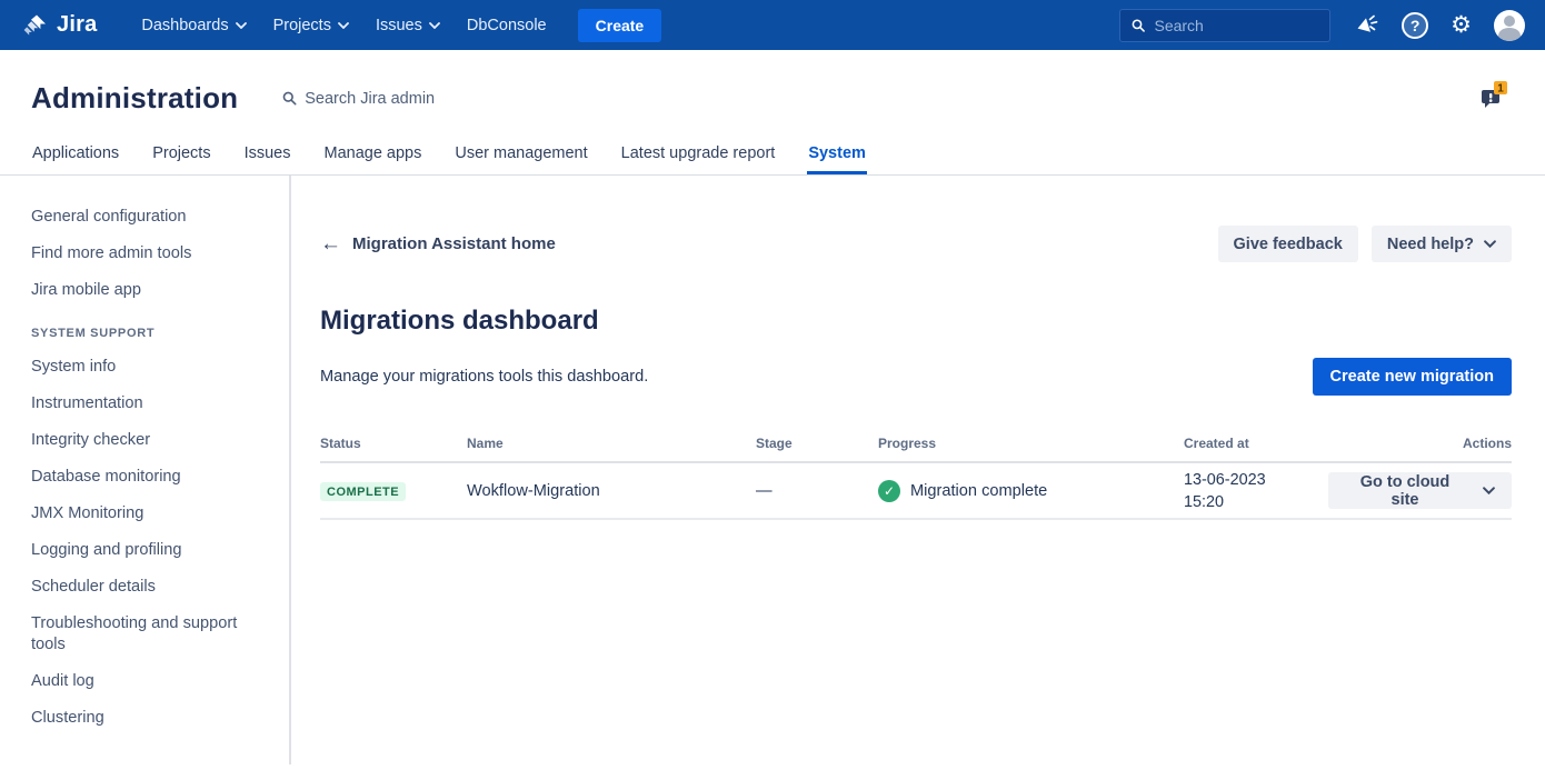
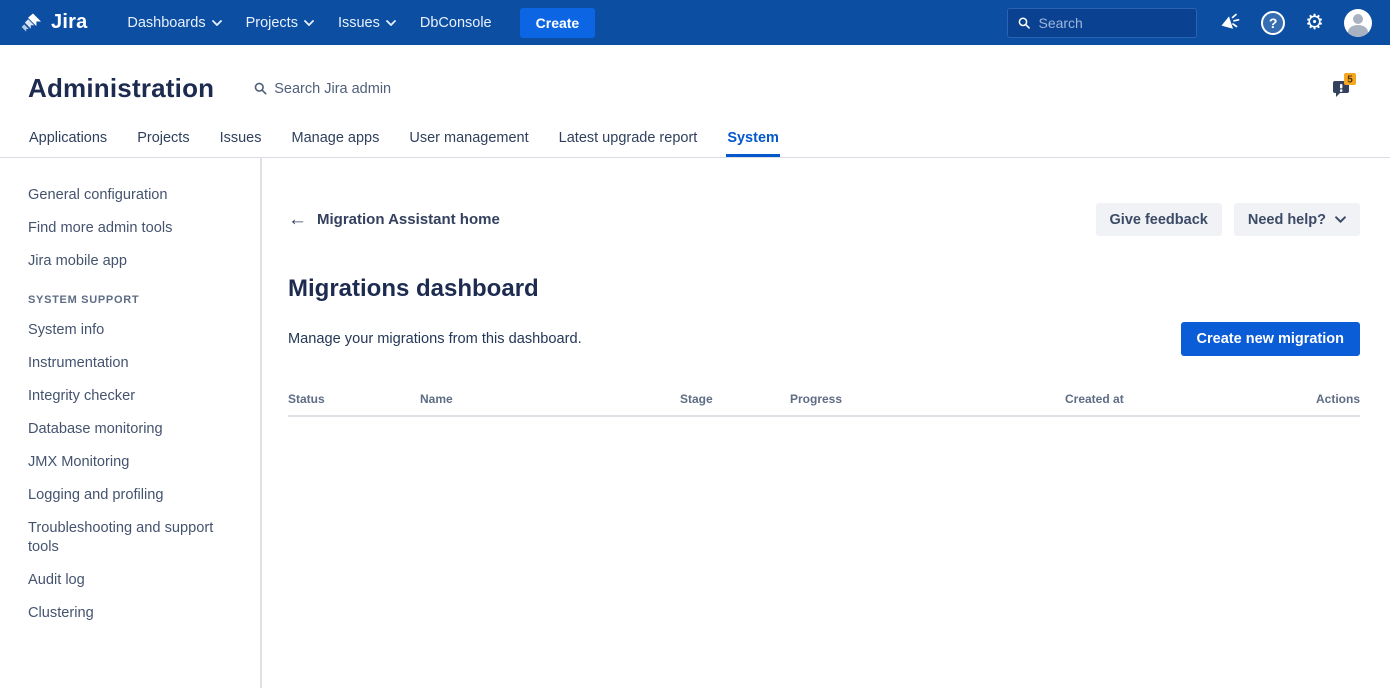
  Jira
  Dashboards
  Projects
  Issues
  DbConsole
  Create
  Search
  ?
  ⚙
  Administration
  Search Jira admin
- 1
+ 5
  Applications
  Projects
  Issues
  Manage apps
  User management
  Latest upgrade report
  System
  General configuration
  Find more admin tools
  Jira mobile app
  SYSTEM SUPPORT
  System info
  Instrumentation
  Integrity checker
  Database monitoring
  JMX Monitoring
  Logging and profiling
- Scheduler details
  Troubleshooting and support tools
  Audit log
  Clustering
  ←
  Migration Assistant home
  Give feedback
  Need help?
  Migrations dashboard
- Manage your migrations tools this dashboard.
+ Manage your migrations from this dashboard.
  Create new migration
  Status
  Name
  Stage
  Progress
  Created at
  Actions
- COMPLETE
- Wokflow-Migration
- —
- ✓
- Migration complete
- 13-06-2023
- 15:20
- Go to cloud site
